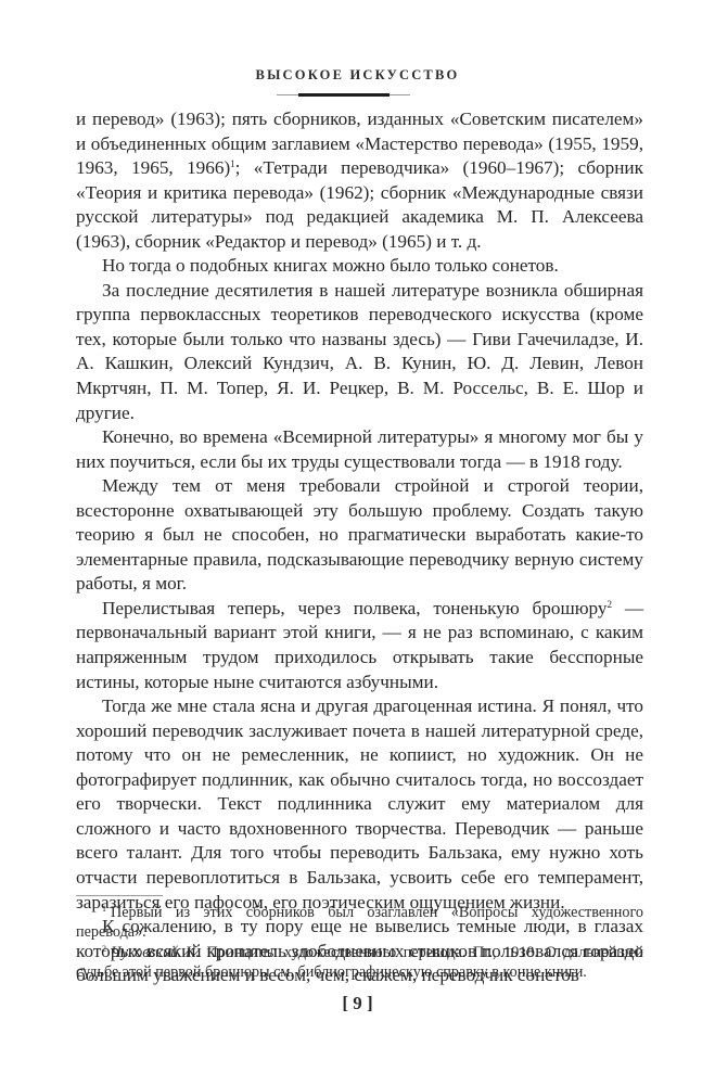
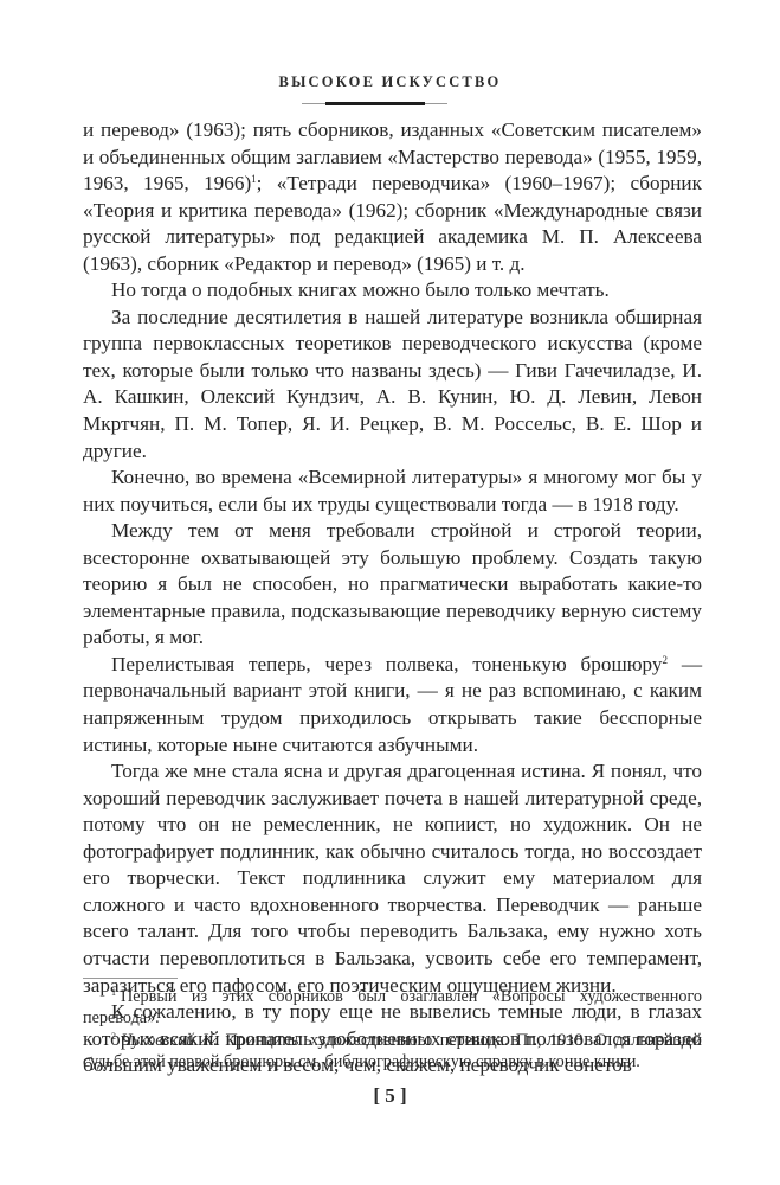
  ВЫСОКОЕ ИСКУССТВО
  и перевод» (1963); пять сборников, изданных «Советским писателем» и объединенных общим заглавием «Мастерство перевода» (1955, 1959, 1963, 1965, 1966)1; «Тетради переводчика» (1960–1967); сборник «Теория и критика перевода» (1962); сборник «Международные связи русской литературы» под редакцией академика М. П. Алексеева (1963), сборник «Редактор и перевод» (1965) и т. д.
- Но тогда о подобных книгах можно было только сонетов.
+ Но тогда о подобных книгах можно было только мечтать.
  За последние десятилетия в нашей литературе возникла обширная группа первоклассных теоретиков переводческого искусства (кроме тех, которые были только что названы здесь) — Гиви Гачечиладзе, И. А. Кашкин, Олексий Кундзич, А. В. Кунин, Ю. Д. Левин, Левон Мкртчян, П. М. Топер, Я. И. Рецкер, В. М. Россельс, В. Е. Шор и другие.
  Конечно, во времена «Всемирной литературы» я многому мог бы у них поучиться, если бы их труды существовали тогда — в 1918 году.
  Между тем от меня требовали стройной и строгой теории, всесторонне охватывающей эту большую проблему. Создать такую теорию я был не способен, но прагматически выработать какие-то элементарные правила, подсказывающие переводчику верную систему работы, я мог.
  Перелистывая теперь, через полвека, тоненькую брошюру2 — первоначальный вариант этой книги, — я не раз вспоминаю, с каким напряженным трудом приходилось открывать такие бесспорные истины, которые ныне считаются азбучными.
  Тогда же мне стала ясна и другая драгоценная истина. Я понял, что хороший переводчик заслуживает почета в нашей литературной среде, потому что он не ремесленник, не копиист, но художник. Он не фотографирует подлинник, как обычно считалось тогда, но воссоздает его творчески. Текст подлинника служит ему материалом для сложного и часто вдохновенного творчества. Переводчик — раньше всего талант. Для того чтобы переводить Бальзака, ему нужно хоть отчасти перевоплотиться в Бальзака, усвоить себе его темперамент, заразиться его пафосом, его поэтическим ощущением жизни.
  К сожалению, в ту пору еще не вывелись темные люди, в глазах которых всякий кропатель злободневных стишков пользовался гораздо большим уважением и весом, чем, скажем, переводчик сонетов
  1 Первый из этих сборников был озаглавлен «Вопросы художественного перевода».
  2 Чуковский К. Принципы художественного перевода. Пг., 1918. О дальнейшей судьбе этой первой брошюры см. библиографическую справку в конце книги.
- [ 9 ]
+ [ 5 ]
